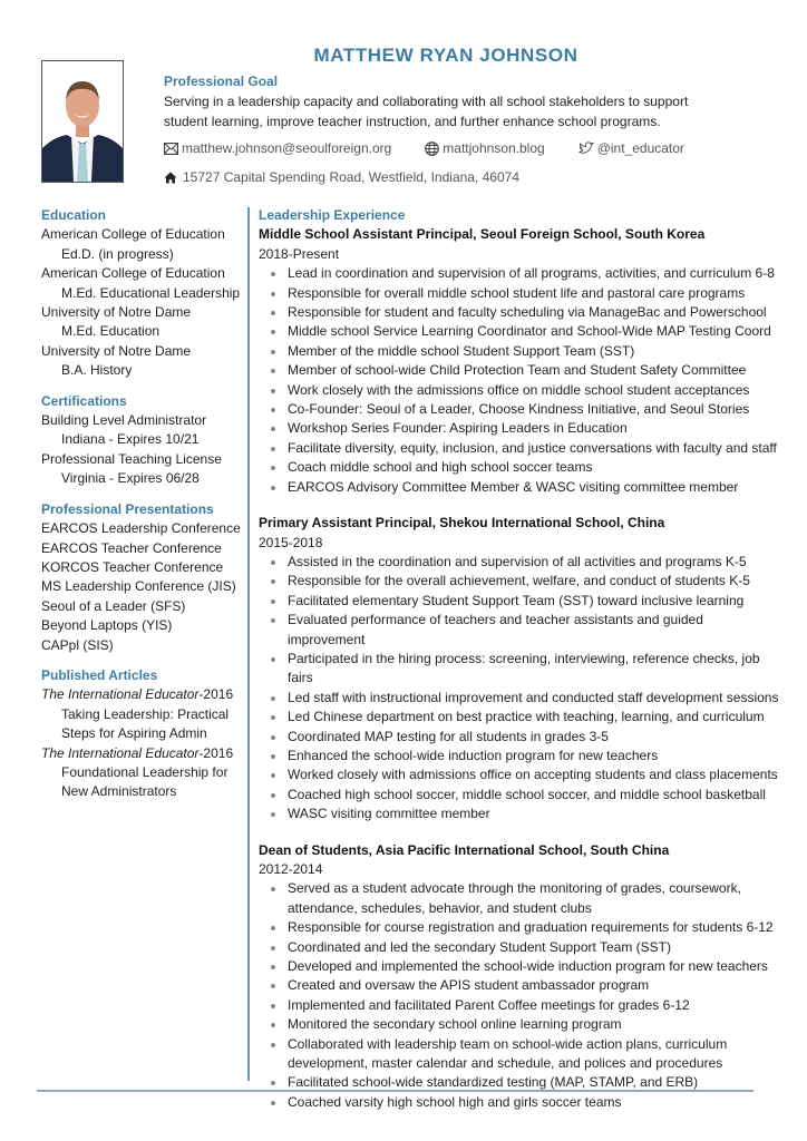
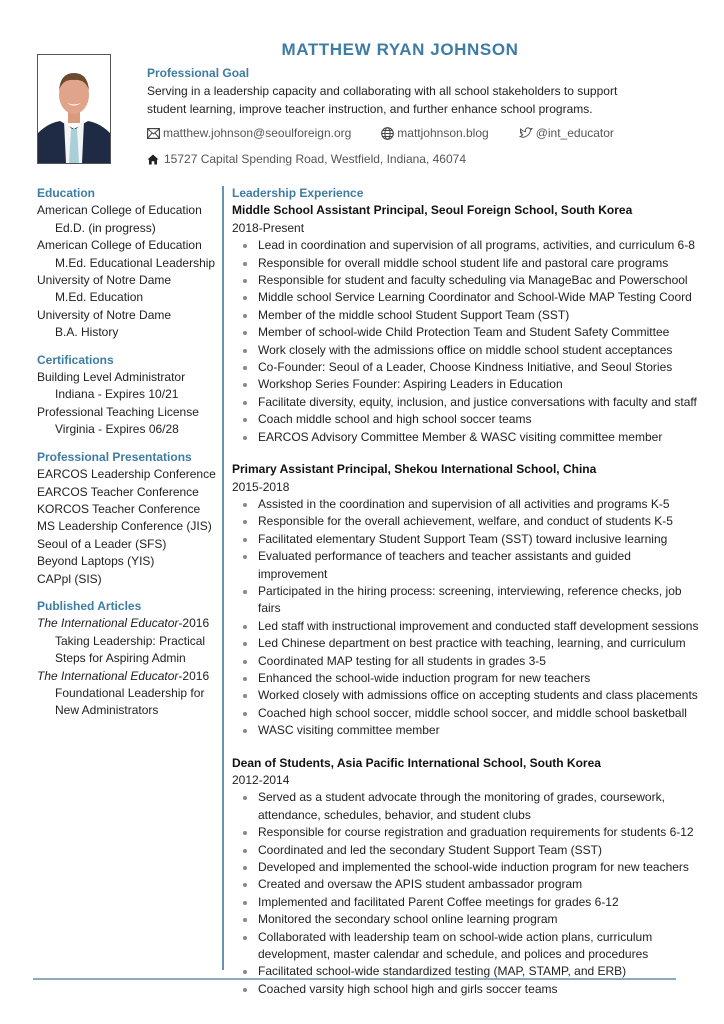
  MATTHEW RYAN JOHNSON
  Professional Goal
  Serving in a leadership capacity and collaborating with all school stakeholders to support
  student learning, improve teacher instruction, and further enhance school programs.
  matthew.johnson@seoulforeign.org
  mattjohnson.blog
  @int_educator
  15727 Capital Spending Road, Westfield, Indiana, 46074
  Education
  American College of Education
  Ed.D. (in progress)
  American College of Education
  M.Ed. Educational Leadership
  University of Notre Dame
  M.Ed. Education
  University of Notre Dame
  B.A. History
  Certifications
  Building Level Administrator
  Indiana - Expires 10/21
  Professional Teaching License
  Virginia - Expires 06/28
  Professional Presentations
  EARCOS Leadership Conference
  EARCOS Teacher Conference
  KORCOS Teacher Conference
  MS Leadership Conference (JIS)
  Seoul of a Leader (SFS)
  Beyond Laptops (YIS)
  CAPpl (SIS)
  Published Articles
  The International Educator-2016
  Taking Leadership: Practical
  Steps for Aspiring Admin
  The International Educator-2016
  Foundational Leadership for
  New Administrators
  Leadership Experience
  Middle School Assistant Principal, Seoul Foreign School, South Korea
  2018-Present
  Lead in coordination and supervision of all programs, activities, and curriculum 6-8
  Responsible for overall middle school student life and pastoral care programs
  Responsible for student and faculty scheduling via ManageBac and Powerschool
  Middle school Service Learning Coordinator and School-Wide MAP Testing Coord
  Member of the middle school Student Support Team (SST)
  Member of school-wide Child Protection Team and Student Safety Committee
  Work closely with the admissions office on middle school student acceptances
  Co-Founder: Seoul of a Leader, Choose Kindness Initiative, and Seoul Stories
  Workshop Series Founder: Aspiring Leaders in Education
  Facilitate diversity, equity, inclusion, and justice conversations with faculty and staff
  Coach middle school and high school soccer teams
  EARCOS Advisory Committee Member & WASC visiting committee member
  Primary Assistant Principal, Shekou International School, China
  2015-2018
  Assisted in the coordination and supervision of all activities and programs K-5
  Responsible for the overall achievement, welfare, and conduct of students K-5
  Facilitated elementary Student Support Team (SST) toward inclusive learning
  Evaluated performance of teachers and teacher assistants and guided improvement
  Participated in the hiring process: screening, interviewing, reference checks, job fairs
  Led staff with instructional improvement and conducted staff development sessions
  Led Chinese department on best practice with teaching, learning, and curriculum
  Coordinated MAP testing for all students in grades 3-5
  Enhanced the school-wide induction program for new teachers
  Worked closely with admissions office on accepting students and class placements
  Coached high school soccer, middle school soccer, and middle school basketball
  WASC visiting committee member
- Dean of Students, Asia Pacific International School, South China
+ Dean of Students, Asia Pacific International School, South Korea
  2012-2014
  Served as a student advocate through the monitoring of grades, coursework, attendance, schedules, behavior, and student clubs
  Responsible for course registration and graduation requirements for students 6-12
  Coordinated and led the secondary Student Support Team (SST)
  Developed and implemented the school-wide induction program for new teachers
  Created and oversaw the APIS student ambassador program
  Implemented and facilitated Parent Coffee meetings for grades 6-12
  Monitored the secondary school online learning program
  Collaborated with leadership team on school-wide action plans, curriculum development, master calendar and schedule, and polices and procedures
  Facilitated school-wide standardized testing (MAP, STAMP, and ERB)
  Coached varsity high school high and girls soccer teams
